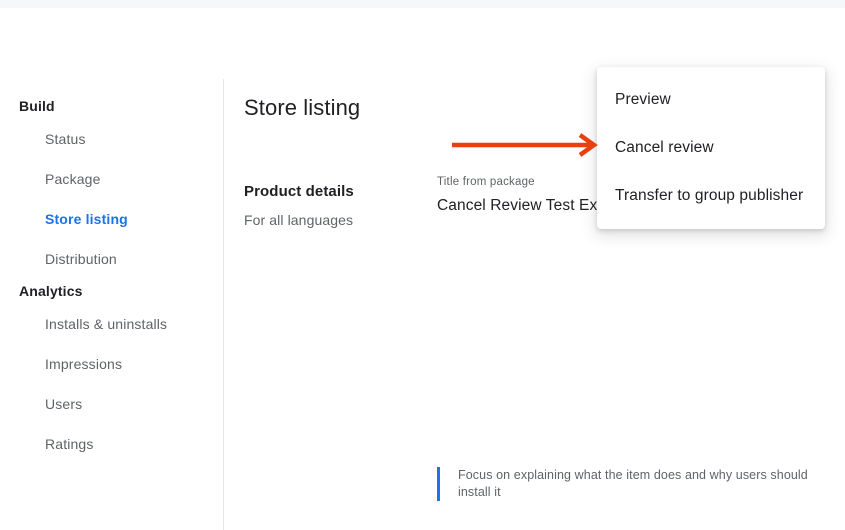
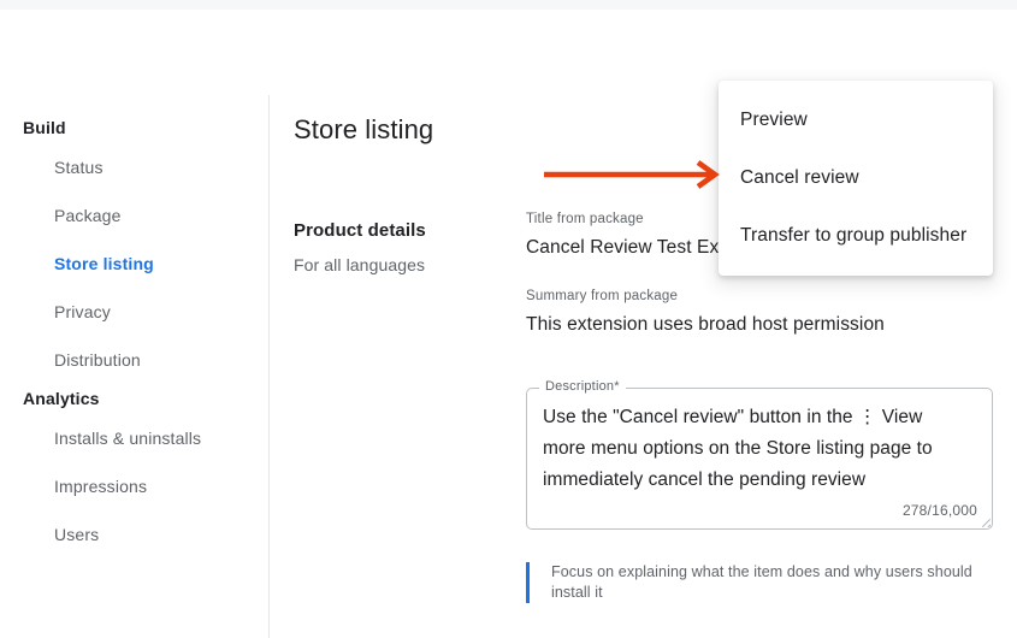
  Build
  Status
  Package
  Store listing
+ Privacy
  Distribution
  Analytics
  Installs & uninstalls
  Impressions
  Users
- Ratings
  Store listing
  Product details
  For all languages
  Title from package
  Cancel Review Test Ex
+ Summary from package
+ This extension uses broad host permission
+ Description*
+ Use the "Cancel review" button in the ⋮ View more menu options on the Store listing page to immediately cancel the pending review
+ 278/16,000
  Focus on explaining what the item does and why users should install it
  Preview
  Cancel review
  Transfer to group publisher
